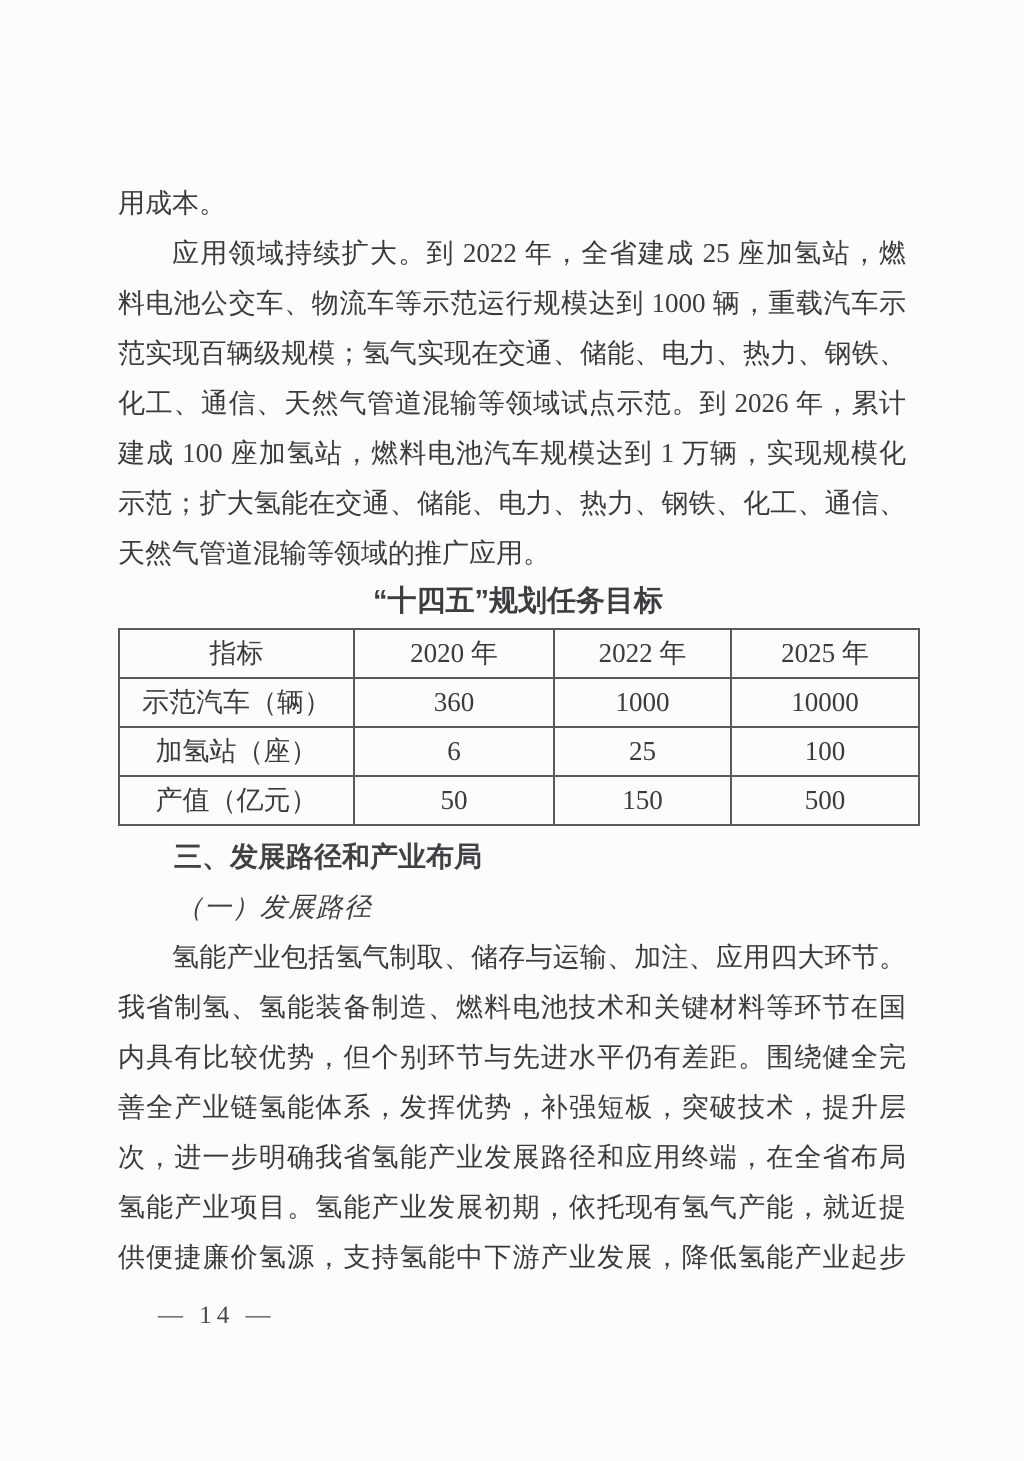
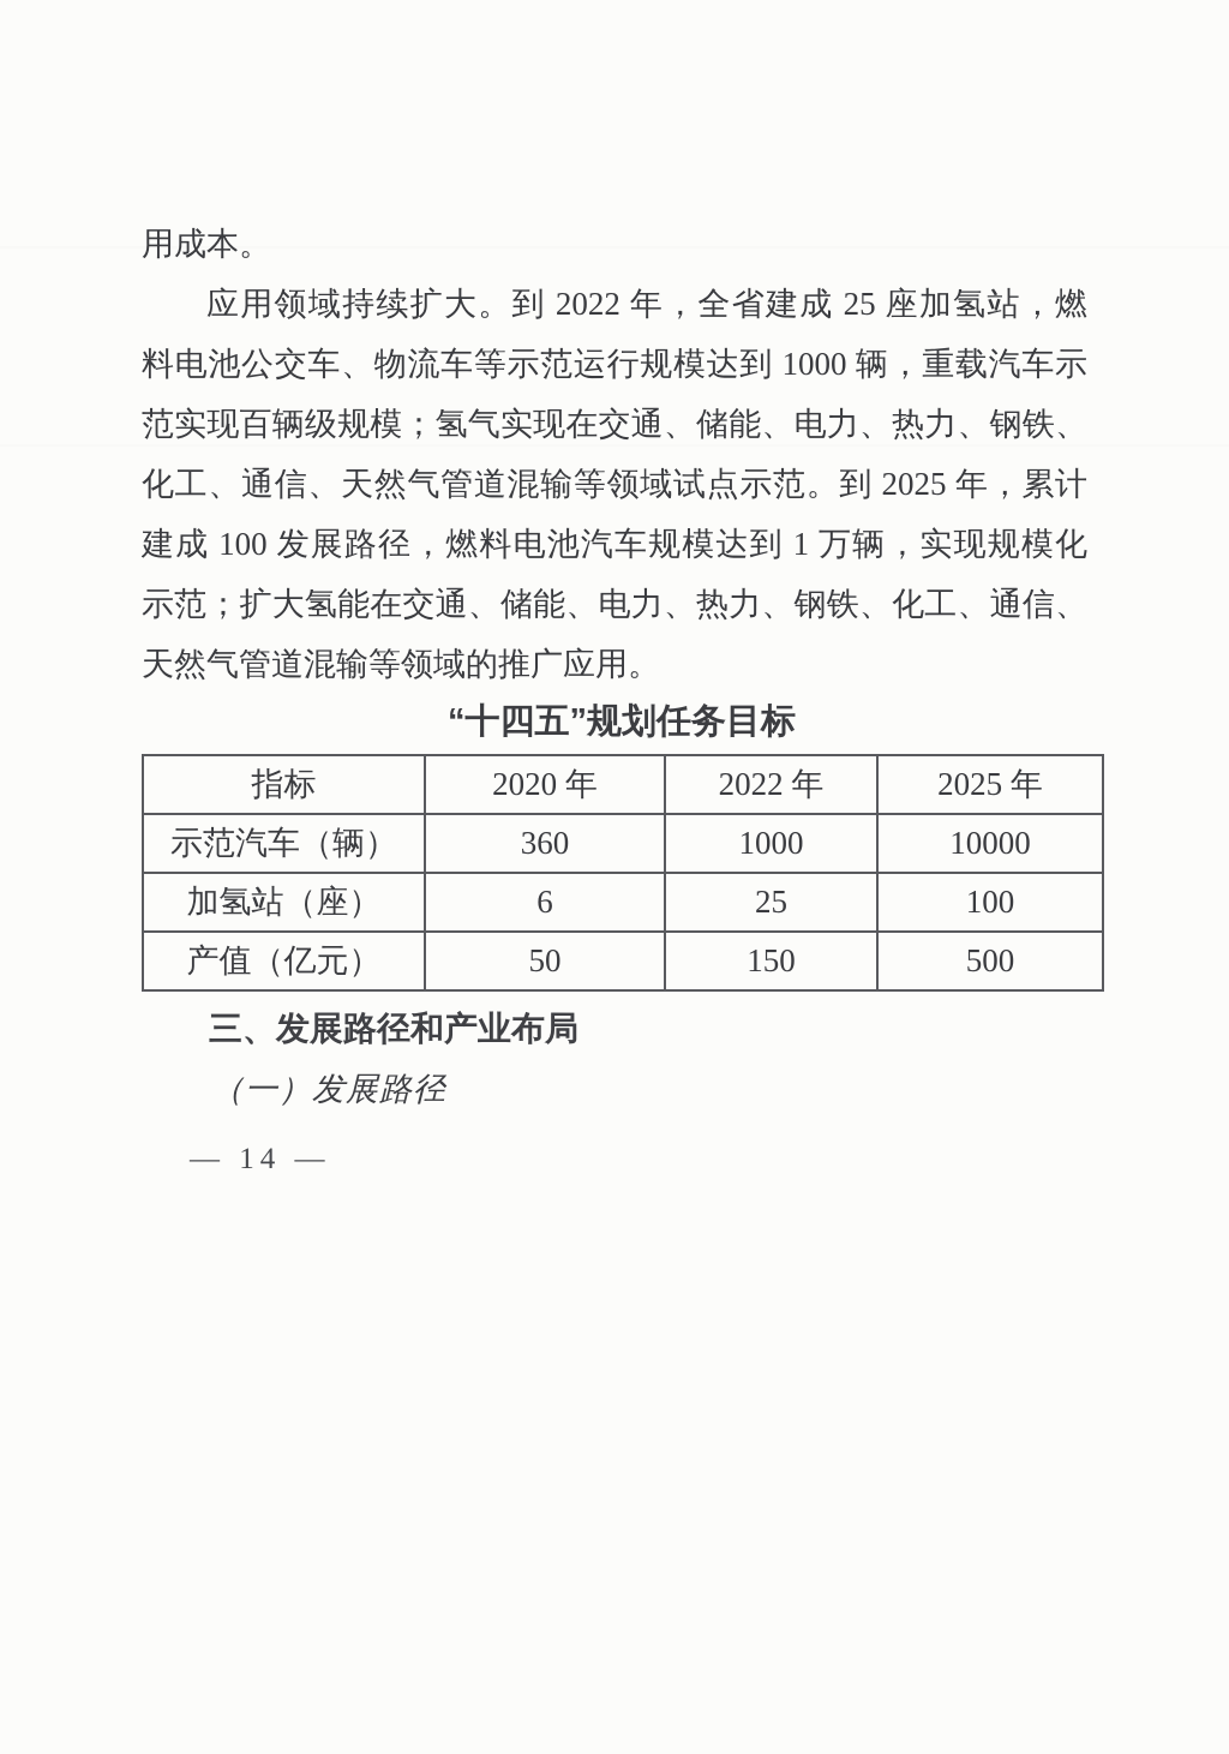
  用成本。
  应用领域持续扩大。到 2022 年，全省建成 25 座加氢站，燃
  料电池公交车、物流车等示范运行规模达到 1000 辆，重载汽车示
  范实现百辆级规模；氢气实现在交通、储能、电力、热力、钢铁、
- 化工、通信、天然气管道混输等领域试点示范。到 2026 年，累计
+ 化工、通信、天然气管道混输等领域试点示范。到 2025 年，累计
- 建成 100 座加氢站，燃料电池汽车规模达到 1 万辆，实现规模化
+ 建成 100 发展路径，燃料电池汽车规模达到 1 万辆，实现规模化
  示范；扩大氢能在交通、储能、电力、热力、钢铁、化工、通信、
  天然气管道混输等领域的推广应用。
  “十四五”规划任务目标
  指标	2020 年	2022 年	2025 年
  示范汽车（辆）	360	1000	10000
  加氢站（座）	6	25	100
  产值（亿元）	50	150	500
  三、发展路径和产业布局
  （一）发展路径
- 氢能产业包括氢气制取、储存与运输、加注、应用四大环节。
- 我省制氢、氢能装备制造、燃料电池技术和关键材料等环节在国
- 内具有比较优势，但个别环节与先进水平仍有差距。围绕健全完
- 善全产业链氢能体系，发挥优势，补强短板，突破技术，提升层
- 次，进一步明确我省氢能产业发展路径和应用终端，在全省布局
- 氢能产业项目。氢能产业发展初期，依托现有氢气产能，就近提
- 供便捷廉价氢源，支持氢能中下游产业发展，降低氢能产业起步
  — 14 —
